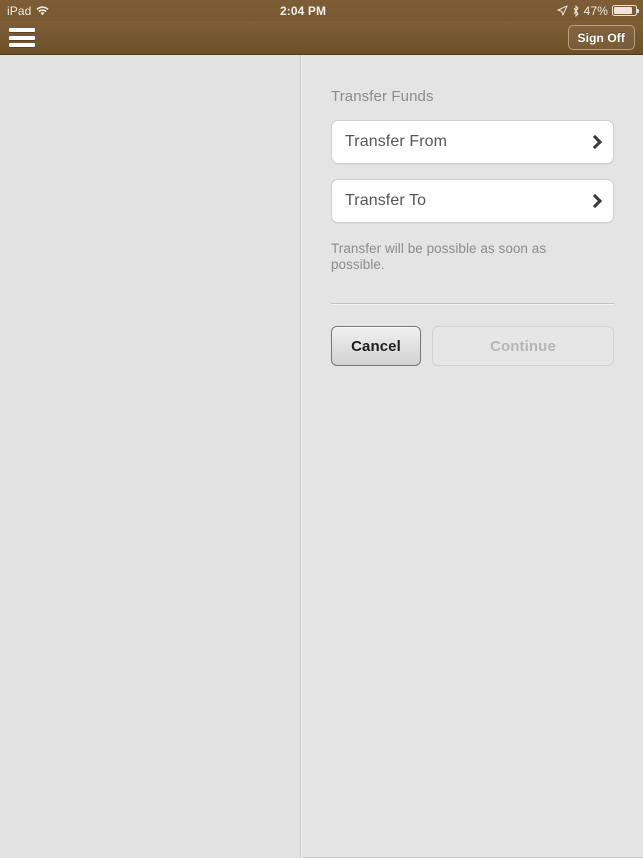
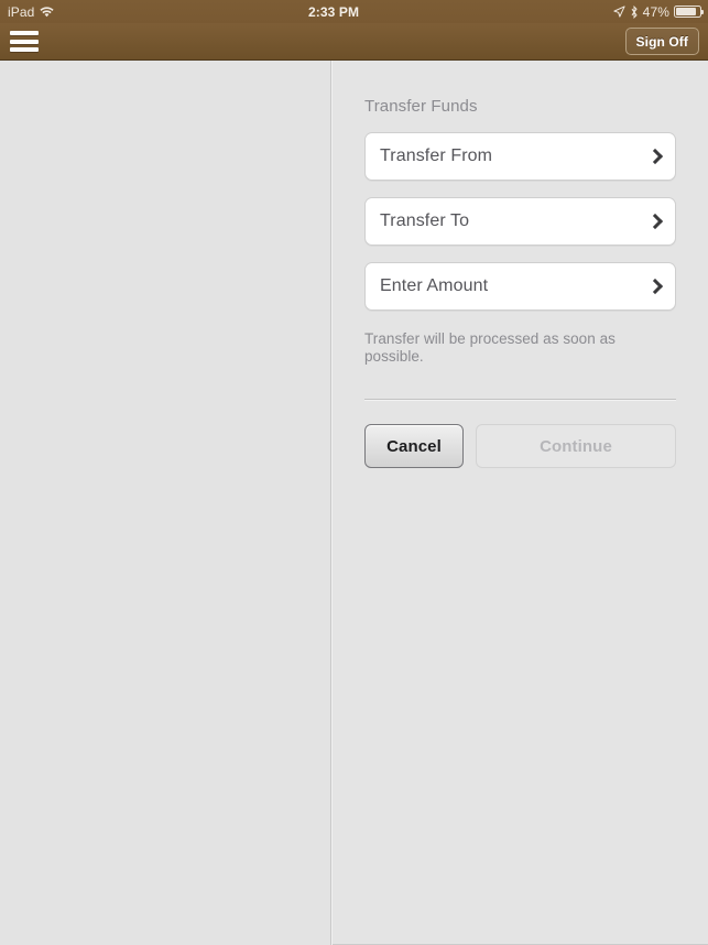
  iPad
- 2:04 PM
+ 2:33 PM
  47%
  Sign Off
  Transfer Funds
  Transfer From
  Transfer To
+ Enter Amount
- Transfer will be possible as soon as possible.
+ Transfer will be processed as soon as possible.
  Cancel
  Continue
